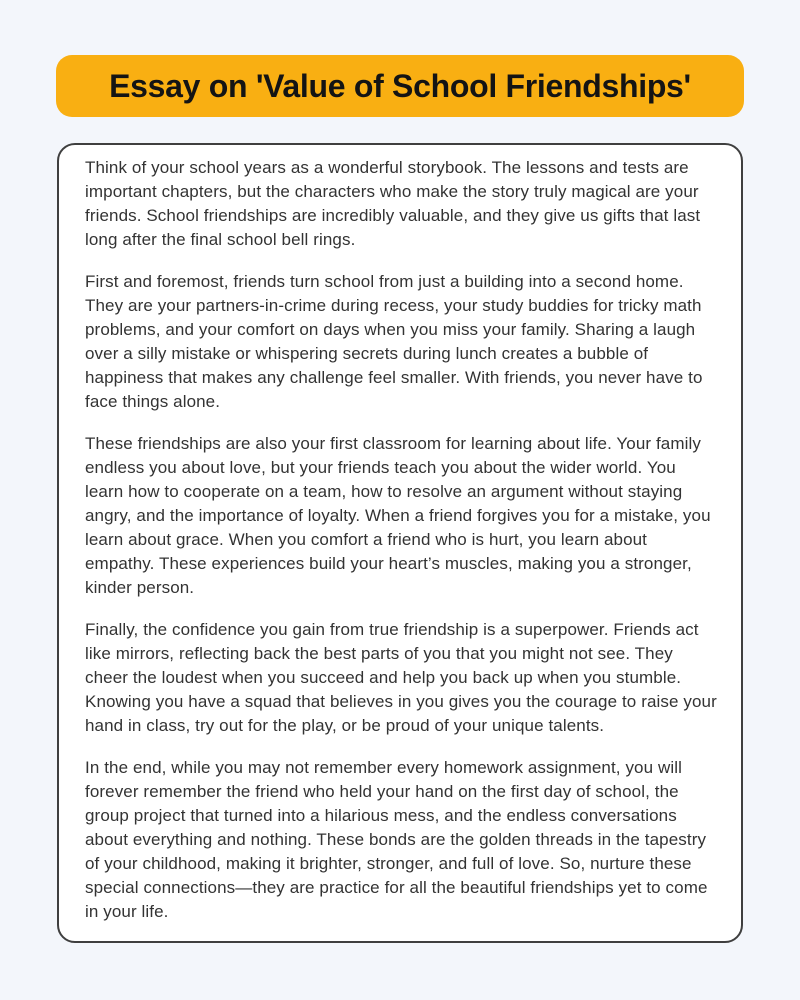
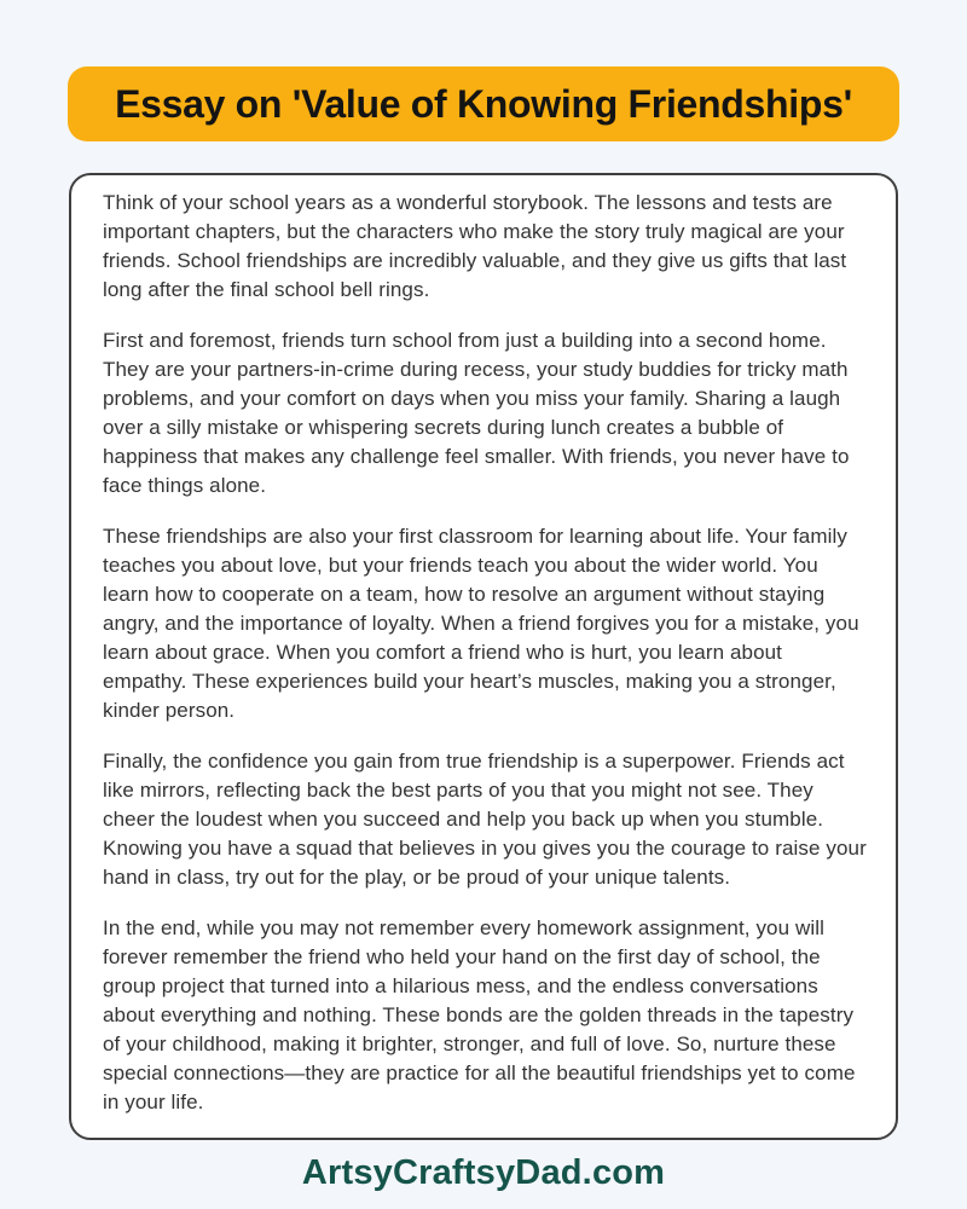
- Essay on 'Value of School Friendships'
+ Essay on 'Value of Knowing Friendships'
  Think of your school years as a wonderful storybook. The lessons and tests are important chapters, but the characters who make the story truly magical are your friends. School friendships are incredibly valuable, and they give us gifts that last long after the final school bell rings.
  First and foremost, friends turn school from just a building into a second home. They are your partners-in-crime during recess, your study buddies for tricky math problems, and your comfort on days when you miss your family. Sharing a laugh over a silly mistake or whispering secrets during lunch creates a bubble of happiness that makes any challenge feel smaller. With friends, you never have to face things alone.
- These friendships are also your first classroom for learning about life. Your family endless you about love, but your friends teach you about the wider world. You learn how to cooperate on a team, how to resolve an argument without staying angry, and the importance of loyalty. When a friend forgives you for a mistake, you learn about grace. When you comfort a friend who is hurt, you learn about empathy. These experiences build your heart’s muscles, making you a stronger, kinder person.
+ These friendships are also your first classroom for learning about life. Your family teaches you about love, but your friends teach you about the wider world. You learn how to cooperate on a team, how to resolve an argument without staying angry, and the importance of loyalty. When a friend forgives you for a mistake, you learn about grace. When you comfort a friend who is hurt, you learn about empathy. These experiences build your heart’s muscles, making you a stronger, kinder person.
  Finally, the confidence you gain from true friendship is a superpower. Friends act like mirrors, reflecting back the best parts of you that you might not see. They cheer the loudest when you succeed and help you back up when you stumble. Knowing you have a squad that believes in you gives you the courage to raise your hand in class, try out for the play, or be proud of your unique talents.
  In the end, while you may not remember every homework assignment, you will forever remember the friend who held your hand on the first day of school, the group project that turned into a hilarious mess, and the endless conversations about everything and nothing. These bonds are the golden threads in the tapestry of your childhood, making it brighter, stronger, and full of love. So, nurture these special connections—they are practice for all the beautiful friendships yet to come in your life.
+ ArtsyCraftsyDad.com
